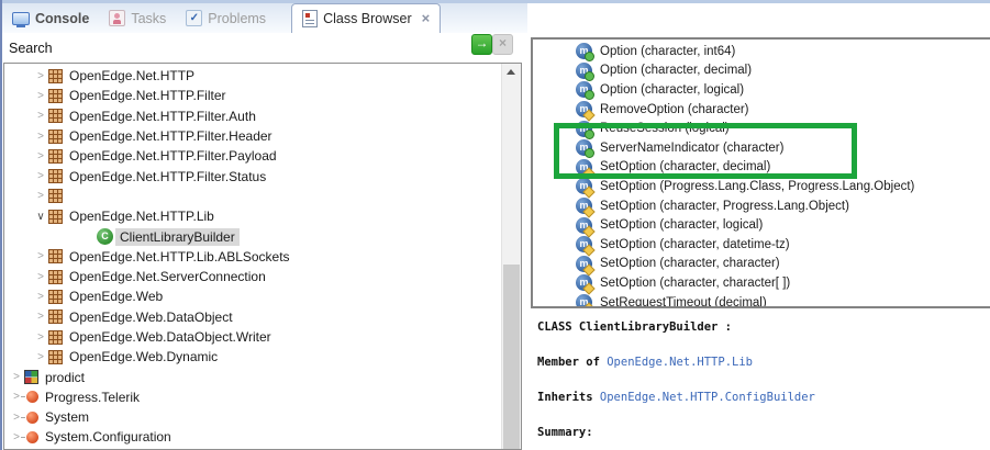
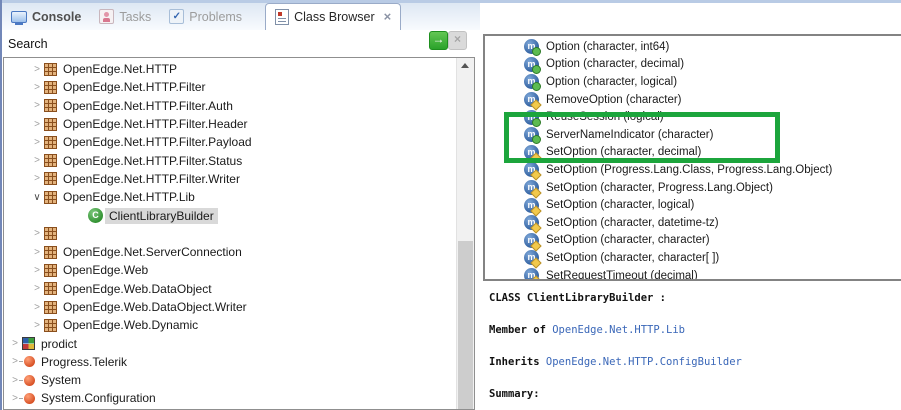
  Console
  Tasks
  ✓
  Problems
  Class Browser
  ×
  Search
  →
  ×
  >
  OpenEdge.Net.HTTP
  >
  OpenEdge.Net.HTTP.Filter
  >
  OpenEdge.Net.HTTP.Filter.Auth
  >
  OpenEdge.Net.HTTP.Filter.Header
  >
  OpenEdge.Net.HTTP.Filter.Payload
  >
  OpenEdge.Net.HTTP.Filter.Status
  >
+ OpenEdge.Net.HTTP.Filter.Writer
  ∨
  OpenEdge.Net.HTTP.Lib
  C
  ClientLibraryBuilder
  >
- OpenEdge.Net.HTTP.Lib.ABLSockets
  >
  OpenEdge.Net.ServerConnection
  >
  OpenEdge.Web
  >
  OpenEdge.Web.DataObject
  >
  OpenEdge.Web.DataObject.Writer
  >
  OpenEdge.Web.Dynamic
  >
  prodict
  >
  Progress.Telerik
  >
  System
  >
  System.Configuration
  m
  Option (character, int64)
  m
  Option (character, decimal)
  m
  Option (character, logical)
  m
  RemoveOption (character)
  m
  ReuseSession (logical)
  m
  ServerNameIndicator (character)
  m
  SetOption (character, decimal)
  m
  SetOption (Progress.Lang.Class, Progress.Lang.Object)
  m
  SetOption (character, Progress.Lang.Object)
  m
  SetOption (character, logical)
  m
  SetOption (character, datetime-tz)
  m
  SetOption (character, character)
  m
  SetOption (character, character[ ])
  m
  SetRequestTimeout (decimal)
  CLASS ClientLibraryBuilder :
  Member of OpenEdge.Net.HTTP.Lib
  Inherits OpenEdge.Net.HTTP.ConfigBuilder
  Summary:
